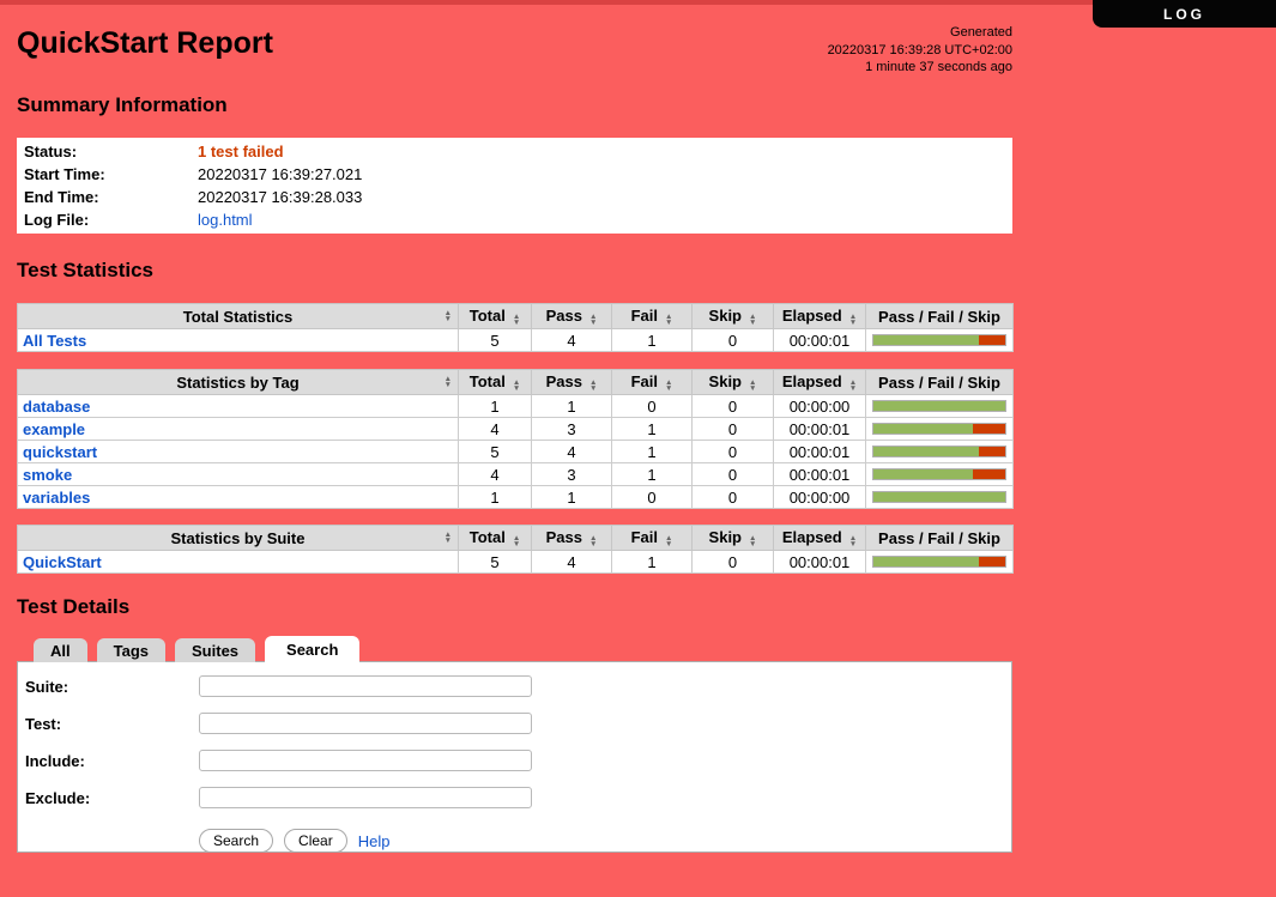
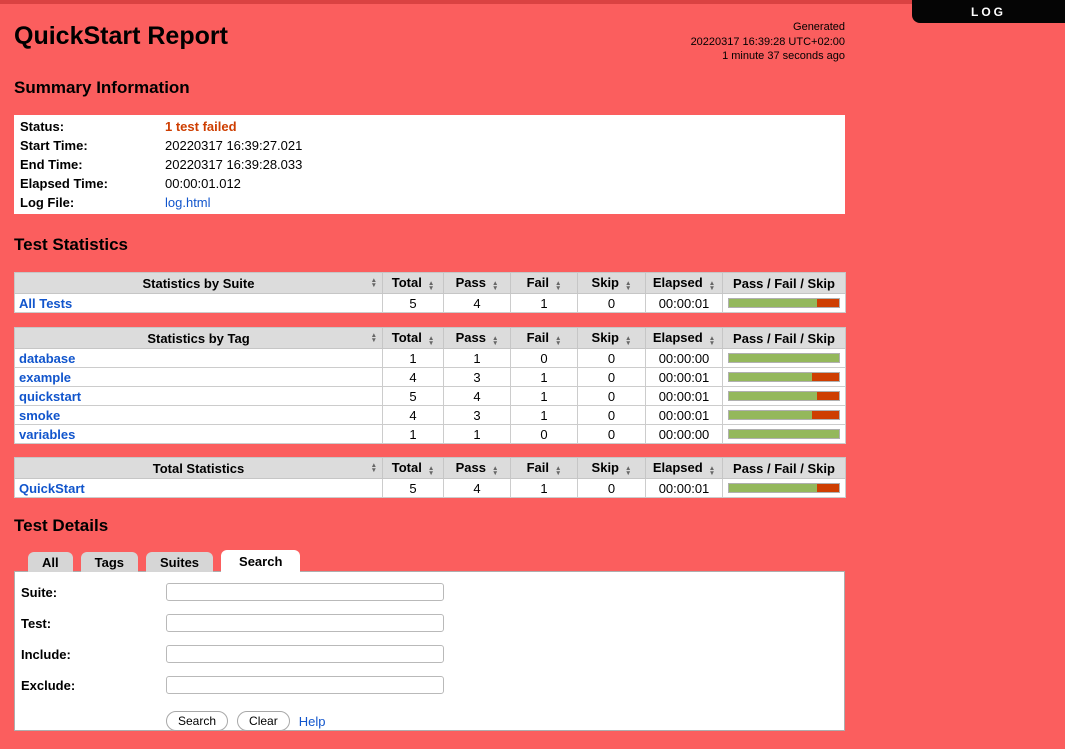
  LOG
  Generated
  20220317 16:39:28 UTC+02:00
  1 minute 37 seconds ago
  QuickStart Report
  Summary Information
  Status:
  1 test failed
  Start Time:
  20220317 16:39:27.021
  End Time:
  20220317 16:39:28.033
+ Elapsed Time:
+ 00:00:01.012
  Log File:
  log.html
  Test Statistics
- Total Statistics	Total	Pass	Fail	Skip	Elapsed	Pass / Fail / Skip
+ Statistics by Suite	Total	Pass	Fail	Skip	Elapsed	Pass / Fail / Skip
  All Tests	5	4	1	0	00:00:01
  Statistics by Tag	Total	Pass	Fail	Skip	Elapsed	Pass / Fail / Skip
  database	1	1	0	0	00:00:00
  example	4	3	1	0	00:00:01
  quickstart	5	4	1	0	00:00:01
  smoke	4	3	1	0	00:00:01
  variables	1	1	0	0	00:00:00
- Statistics by Suite	Total	Pass	Fail	Skip	Elapsed	Pass / Fail / Skip
+ Total Statistics	Total	Pass	Fail	Skip	Elapsed	Pass / Fail / Skip
  QuickStart	5	4	1	0	00:00:01
  Test Details
  All
  Tags
  Suites
  Search
  Suite:
  Test:
  Include:
  Exclude:
  Search
  Clear
  Help
